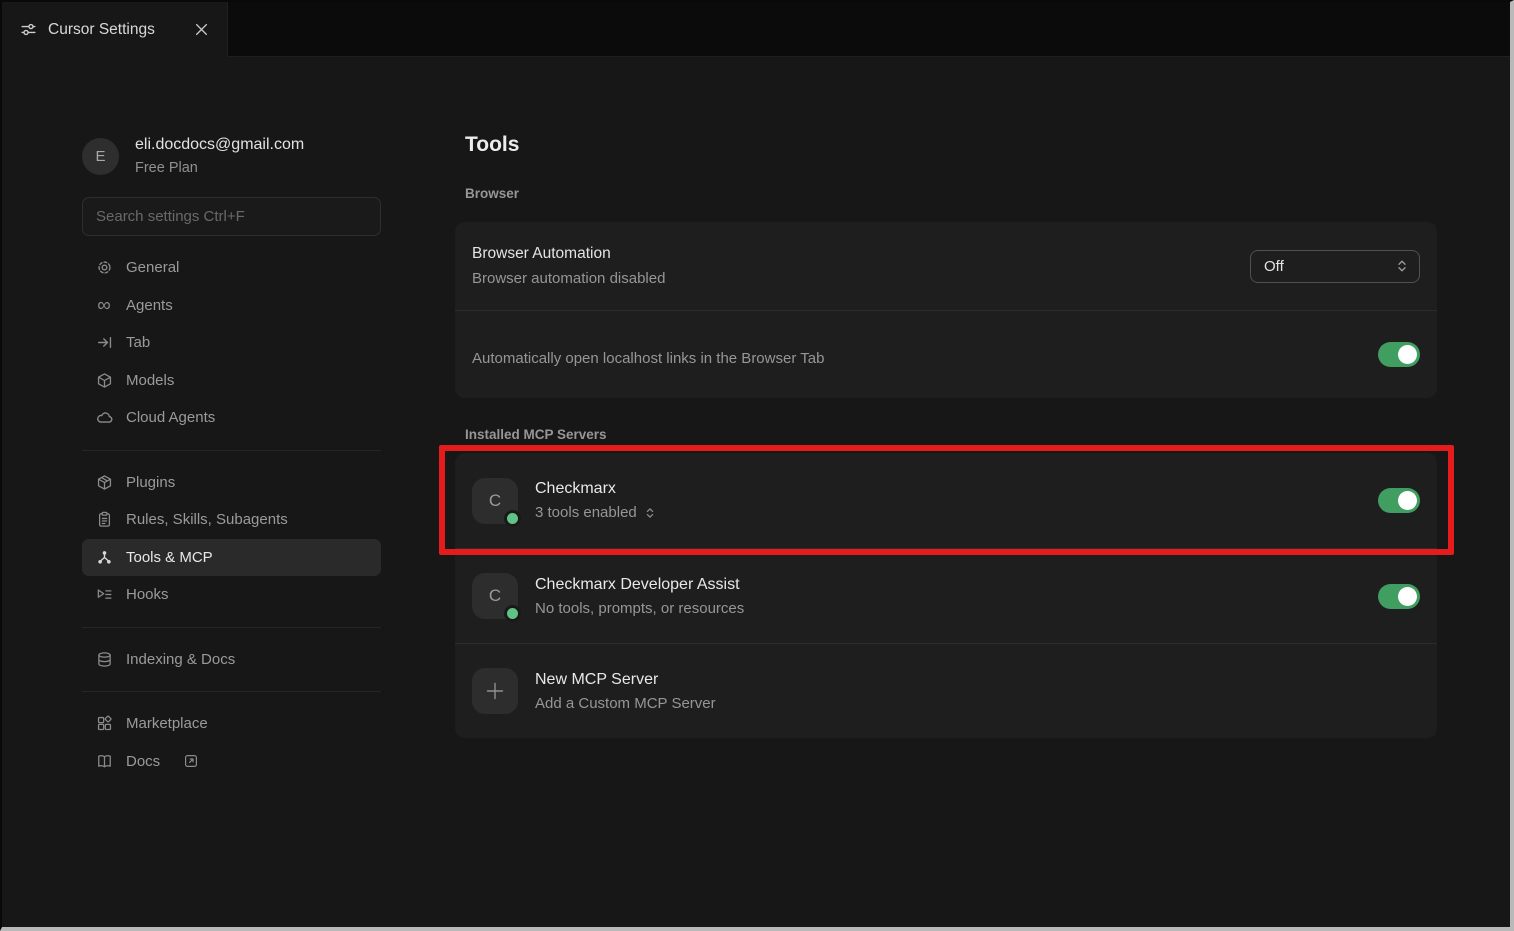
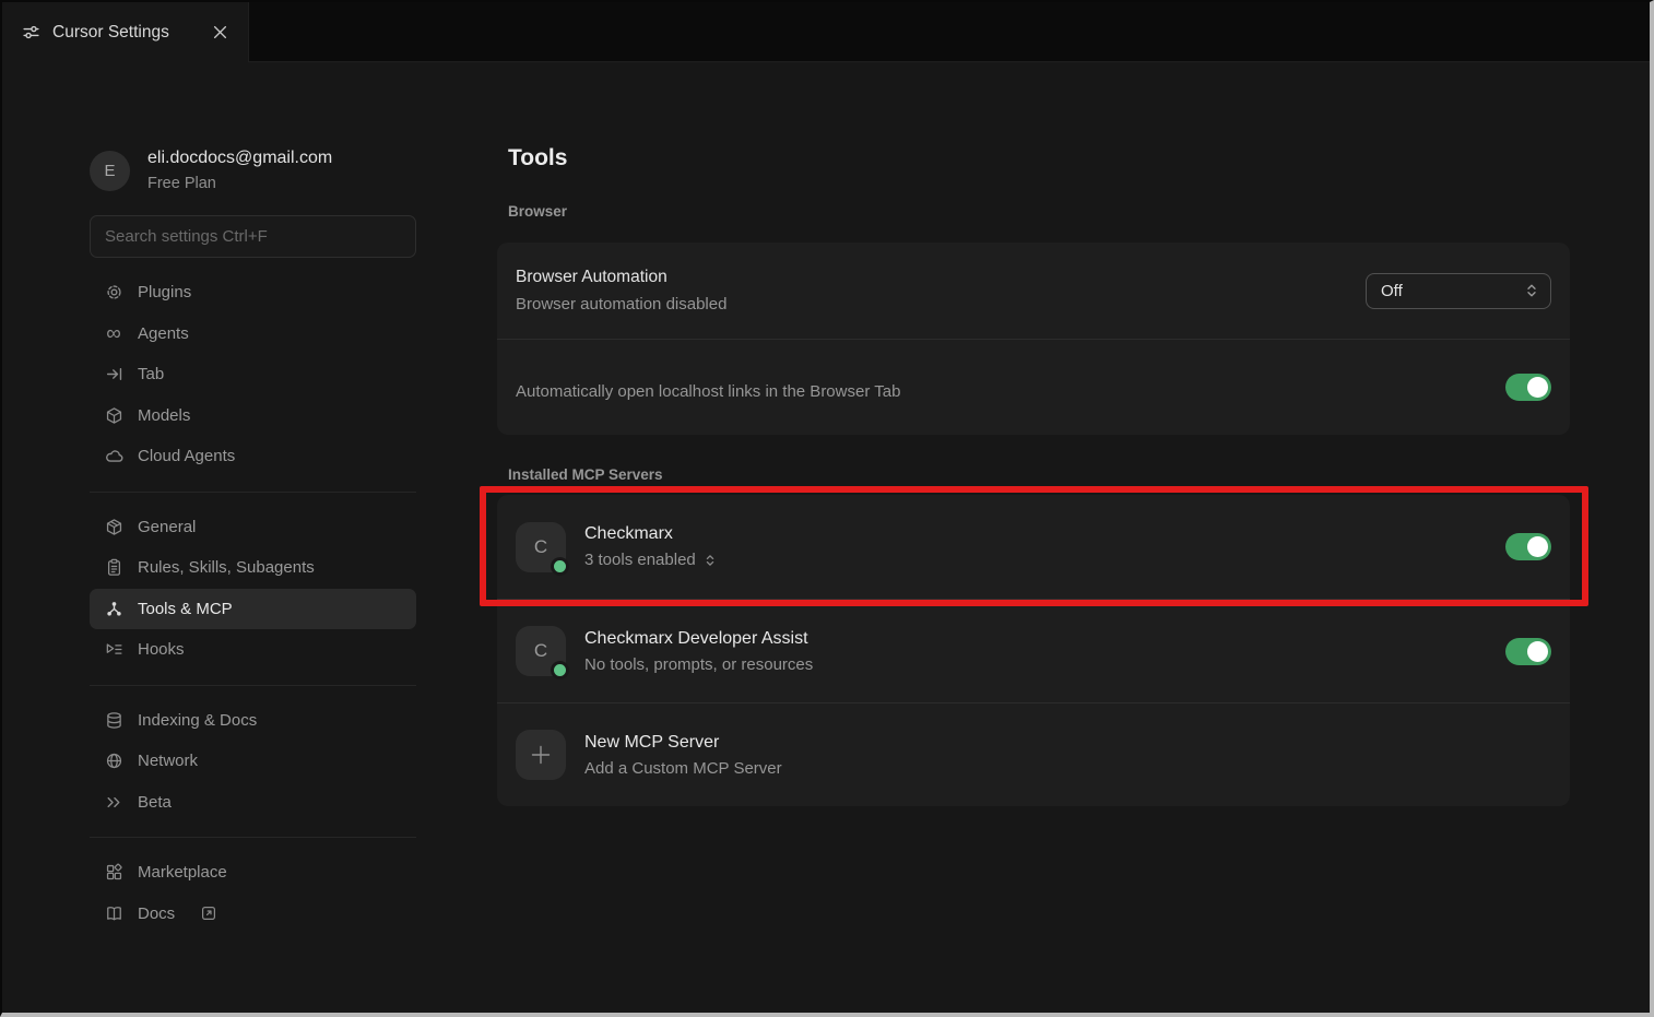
  Cursor Settings
  E
  eli.docdocs@gmail.com
  Free Plan
  Search settings Ctrl+F
- General
+ Plugins
  ∞
  Agents
  Tab
  Models
  Cloud Agents
- Plugins
+ General
  Rules, Skills, Subagents
  Tools & MCP
  Hooks
  Indexing & Docs
+ Network
+ Beta
  Marketplace
  Docs
  Tools
  Browser
  Browser Automation
  Browser automation disabled
  Off
  Automatically open localhost links in the Browser Tab
  Installed MCP Servers
  C
  Checkmarx
  3 tools enabled
  C
  Checkmarx Developer Assist
  No tools, prompts, or resources
  New MCP Server
  Add a Custom MCP Server
